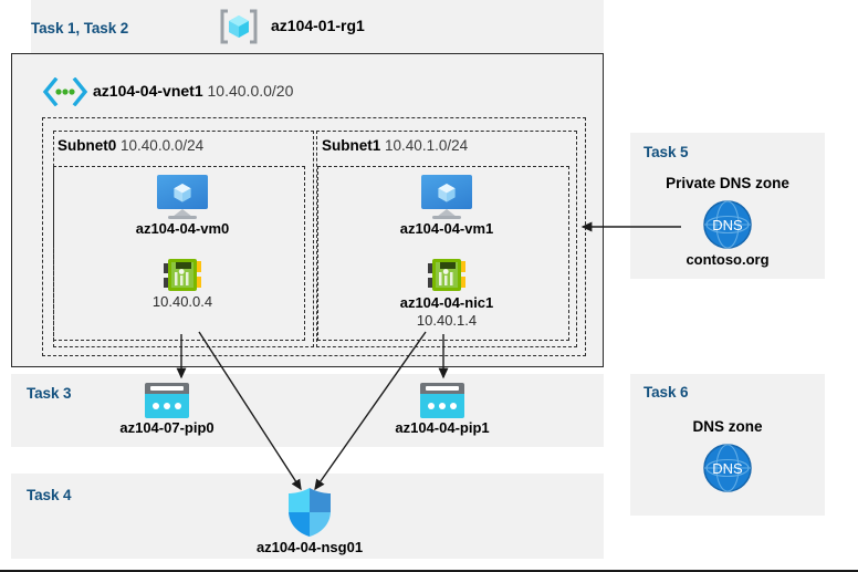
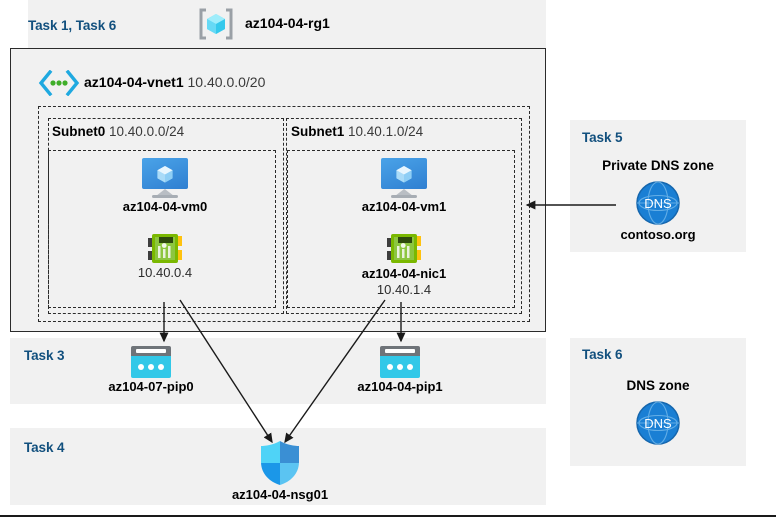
- Task 1, Task 2
+ Task 1, Task 6
- az104-01-rg1
+ az104-04-rg1
  az104-04-vnet1 10.40.0.0/20
  Subnet0 10.40.0.0/24
  Subnet1 10.40.1.0/24
  az104-04-vm0
  10.40.0.4
  az104-04-vm1
  az104-04-nic1
  10.40.1.4
  Task 3
  az104-07-pip0
  az104-04-pip1
  Task 4
  az104-04-nsg01
  Task 5
  Private DNS zone
  DNS
  contoso.org
  Task 6
  DNS zone
  DNS
